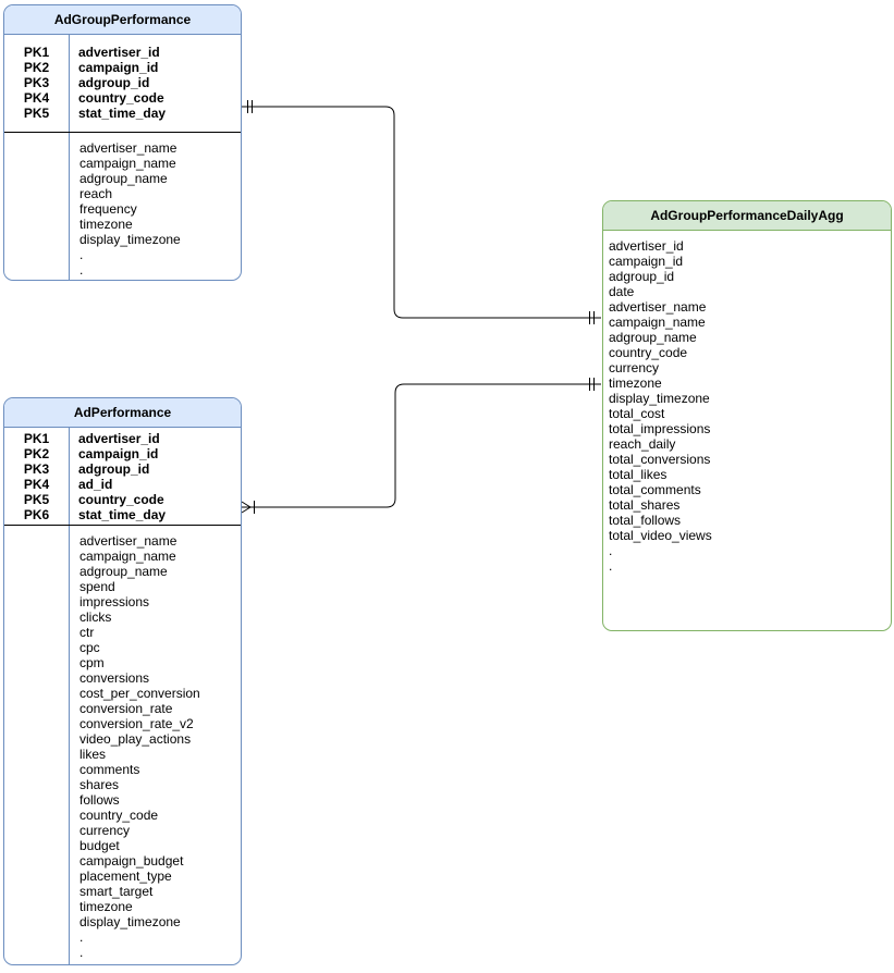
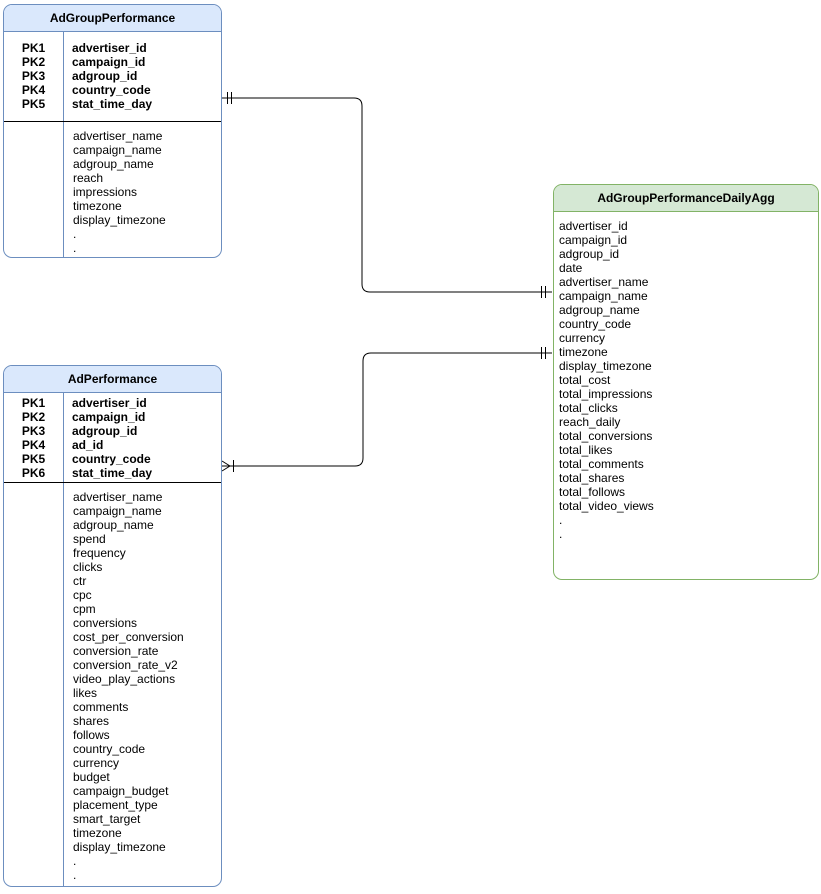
  AdGroupPerformance
  PK1
  advertiser_id
  PK2
  campaign_id
  PK3
  adgroup_id
  PK4
  country_code
  PK5
  stat_time_day
  advertiser_name
  campaign_name
  adgroup_name
  reach
- frequency
+ impressions
  timezone
  display_timezone
  .
  .
  AdGroupPerformanceDailyAgg
  advertiser_id
  campaign_id
  adgroup_id
  date
  advertiser_name
  campaign_name
  adgroup_name
  country_code
  currency
  timezone
  display_timezone
  total_cost
  total_impressions
+ total_clicks
  reach_daily
  total_conversions
  total_likes
  total_comments
  total_shares
  total_follows
  total_video_views
  .
  .
  AdPerformance
  PK1
  advertiser_id
  PK2
  campaign_id
  PK3
  adgroup_id
  PK4
  ad_id
  PK5
  country_code
  PK6
  stat_time_day
  advertiser_name
  campaign_name
  adgroup_name
  spend
- impressions
+ frequency
  clicks
  ctr
  cpc
  cpm
  conversions
  cost_per_conversion
  conversion_rate
  conversion_rate_v2
  video_play_actions
  likes
  comments
  shares
  follows
  country_code
  currency
  budget
  campaign_budget
  placement_type
  smart_target
  timezone
  display_timezone
  .
  .
